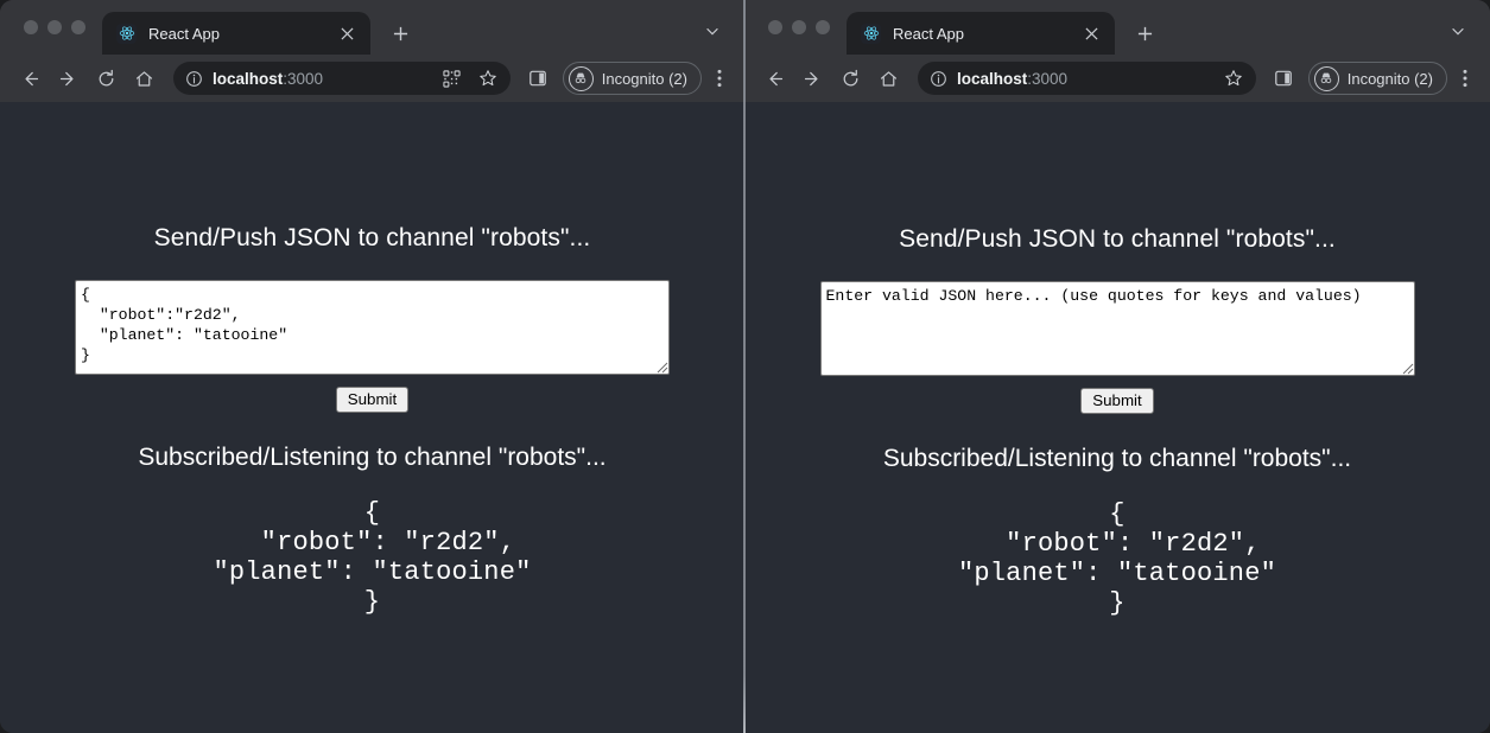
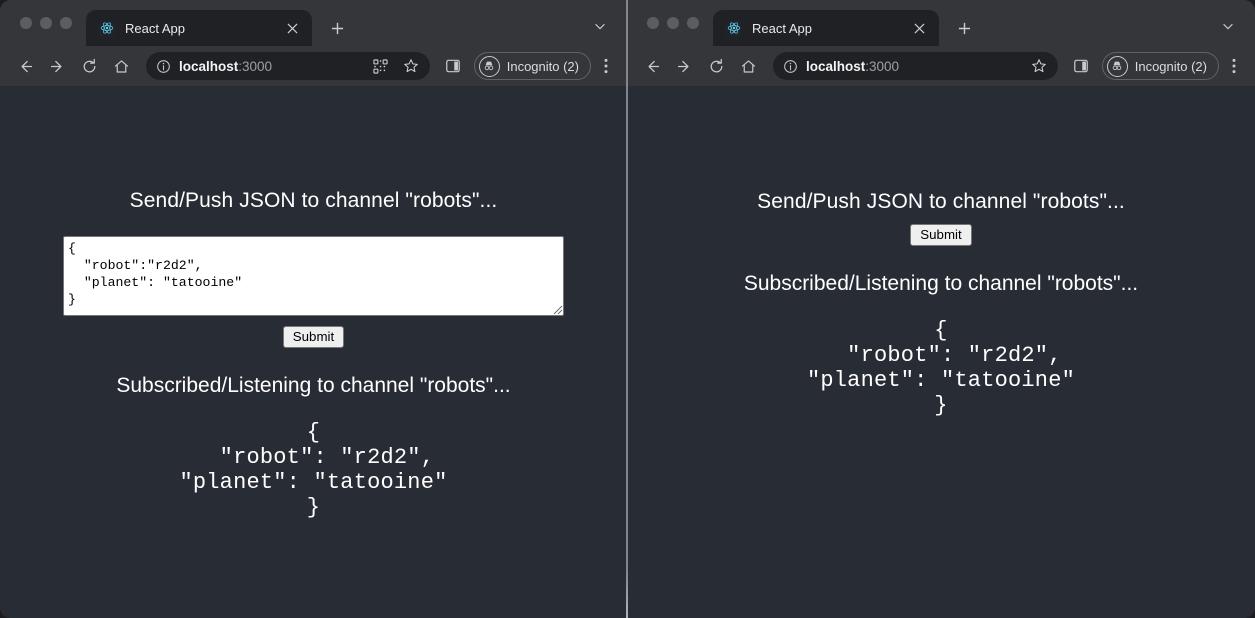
  React App
  localhost:3000
  Incognito (2)
  Send/Push JSON to channel "robots"...
  {
  "robot":"r2d2",
  "planet": "tatooine"
  }
  Submit
  Subscribed/Listening to channel "robots"...
  {
  "robot": "r2d2",
  "planet": "tatooine"
  }
  React App
  localhost:3000
  Incognito (2)
  Send/Push JSON to channel "robots"...
- Enter valid JSON here... (use quotes for keys and values)
  Submit
  Subscribed/Listening to channel "robots"...
  {
  "robot": "r2d2",
  "planet": "tatooine"
  }
